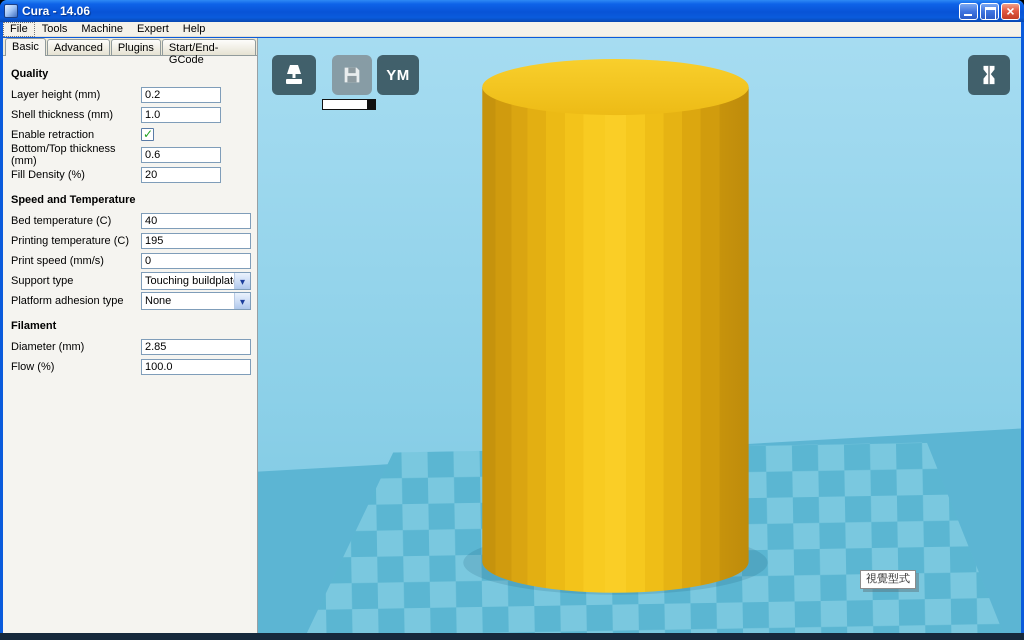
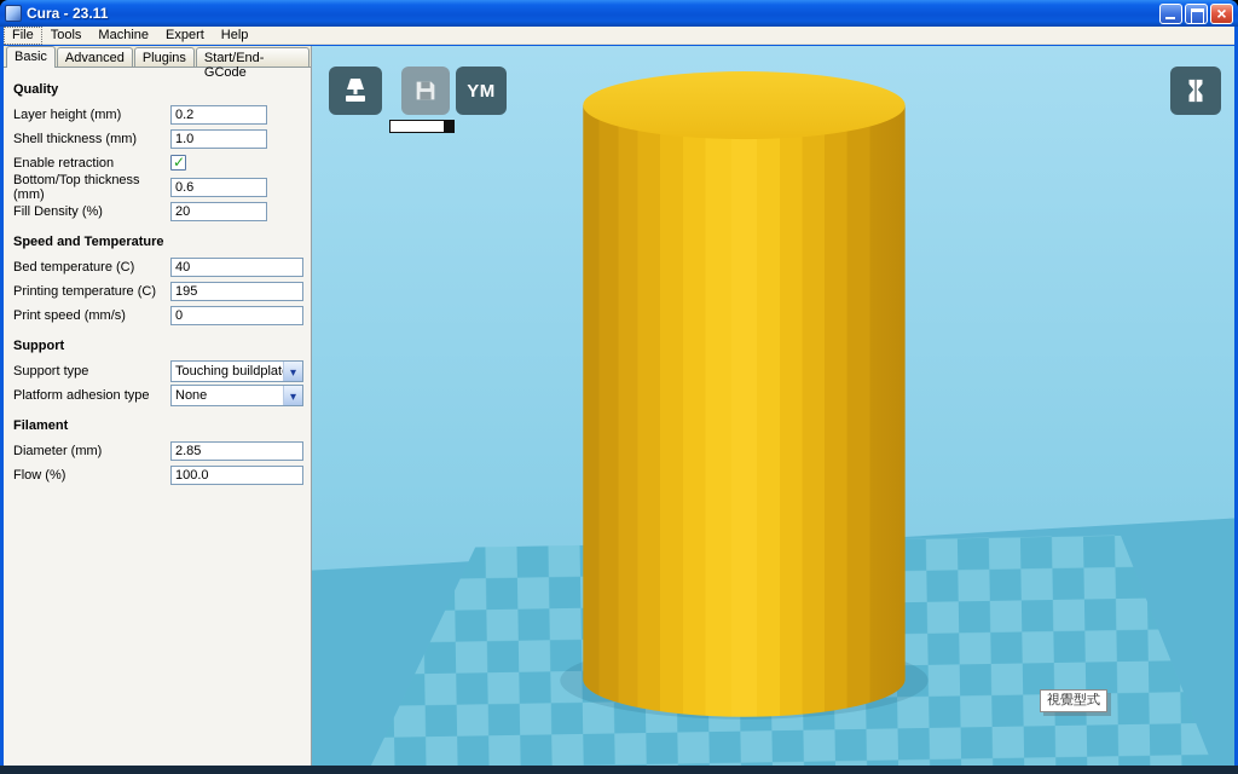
- Cura - 14.06
+ Cura - 23.11
  File
  Tools
  Machine
  Expert
  Help
  Basic
  Advanced
  Plugins
  Start/End-GCode
  Quality
  Layer height (mm)
  0.2
  Shell thickness (mm)
  1.0
  Enable retraction
  Bottom/Top thickness (mm)
  0.6
  Fill Density (%)
  20
  Speed and Temperature
  Bed temperature (C)
  40
  Printing temperature (C)
  195
  Print speed (mm/s)
  0
+ Support
  Support type
  Touching buildplat
  Platform adhesion type
  None
  Filament
  Diameter (mm)
  2.85
  Flow (%)
  100.0
  YM
  視覺型式
